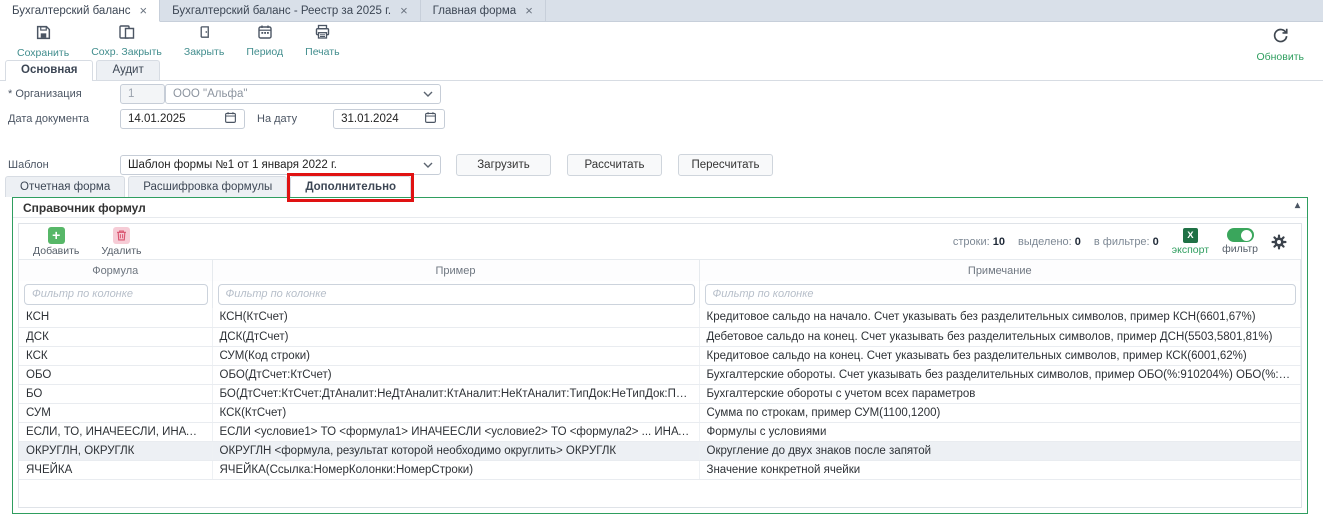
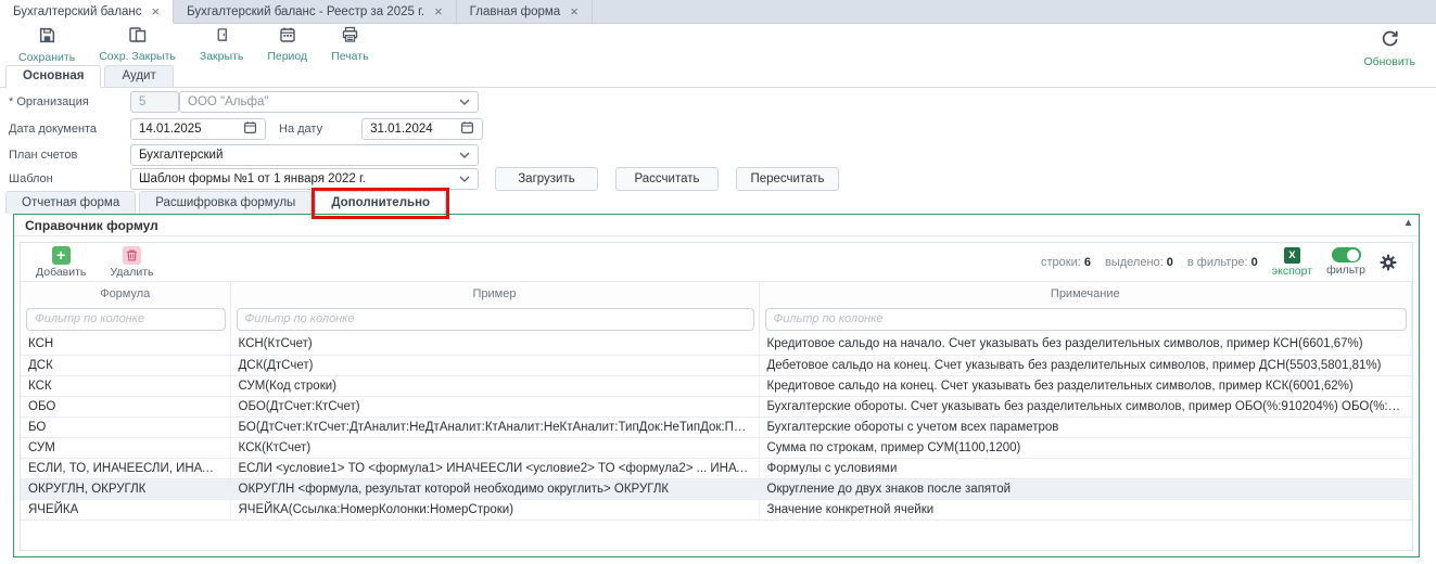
  Бухгалтерский баланс
  ×
  Бухгалтерский баланс - Реестр за 2025 г.
  ×
  Главная форма
  ×
  Сохранить
  Сохр. Закрыть
  Закрыть
  Период
  Печать
  Обновить
  Основная
  Аудит
  * Организация
- 1
+ 5
  ООО "Альфа"
  Дата документа
  14.01.2025
  На дату
  31.01.2024
+ План счетов
+ Бухгалтерский
  Шаблон
  Шаблон формы №1 от 1 января 2022 г.
  Загрузить
  Рассчитать
  Пересчитать
  Отчетная форма
  Расшифровка формулы
  Дополнительно
  Справочник формул
  ▴
  +
  Добавить
  Удалить
- строки: 10
+ строки: 6
  выделено: 0
  в фильтре: 0
  X
  экспорт
  фильтр
  Формула	Пример	Примечание
  Фильтр по колонке	Фильтр по колонке	Фильтр по колонке
  КСН	КСН(КтСчет)	Кредитовое сальдо на начало. Счет указывать без разделительных символов, пример КСН(6601,67%)
  ДСК	ДСК(ДтСчет)	Дебетовое сальдо на конец. Счет указывать без разделительных символов, пример ДСН(5503,5801,81%)
  КСК	СУМ(Код строки)	Кредитовое сальдо на конец. Счет указывать без разделительных символов, пример КСК(6001,62%)
  ОБО	ОБО(ДтСчет:КтСчет)	Бухгалтерские обороты. Счет указывать без разделительных символов, пример ОБО(%:910204%) ОБО(%:910
  БО	БО(ДтСчет:КтСчет:ДтАналит:НеДтАналит:КтАналит:НеКтАналит:ТипДок:НеТипДок:Прим	Бухгалтерские обороты с учетом всех параметров
  СУМ	КСК(КтСчет)	Сумма по строкам, пример СУМ(1100,1200)
  ЕСЛИ, ТО, ИНАЧЕЕСЛИ, ИНАЧЕ, К	ЕСЛИ <условие1> ТО <формула1> ИНАЧЕЕСЛИ <условие2> ТО <формула2> ... ИНАЧЕ	Формулы с условиями
  ОКРУГЛН, ОКРУГЛК	ОКРУГЛН <формула, результат которой необходимо округлить> ОКРУГЛК	Округление до двух знаков после запятой
  ЯЧЕЙКА	ЯЧЕЙКА(Ссылка:НомерКолонки:НомерСтроки)	Значение конкретной ячейки
